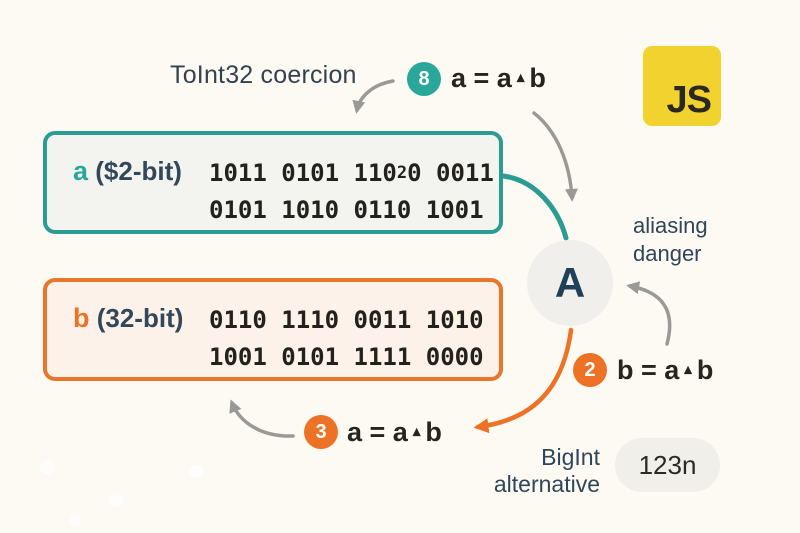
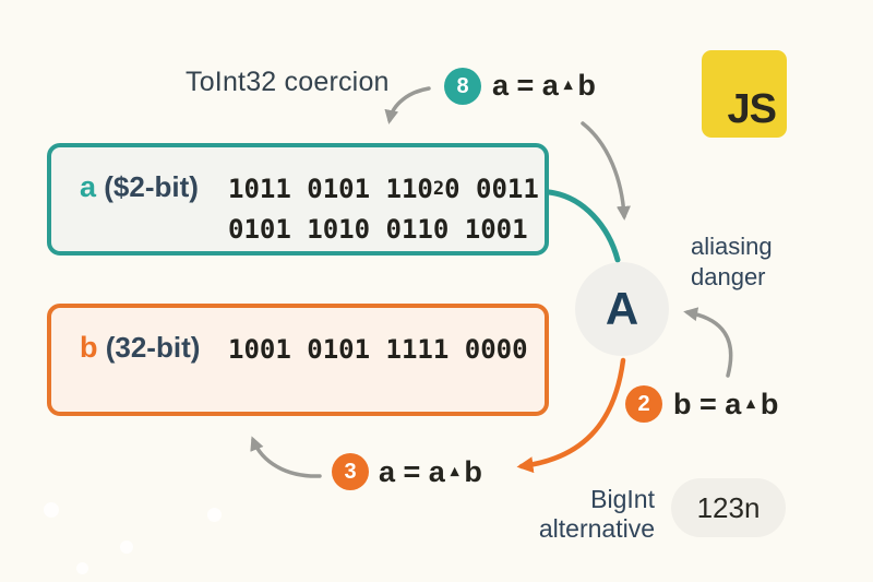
  ToInt32 coercion
  8
  a = a ▴ b
  JS
  a ($2-bit)
  1011 0101 11020 0011
  0101 1010 0110 1001
  b (32-bit)
- 0110 1110 0011 1010
  1001 0101 1111 0000
  A
  aliasing
  danger
  2
  b = a ▴ b
  3
  a = a ▴ b
  BigInt
  alternative
  123n
